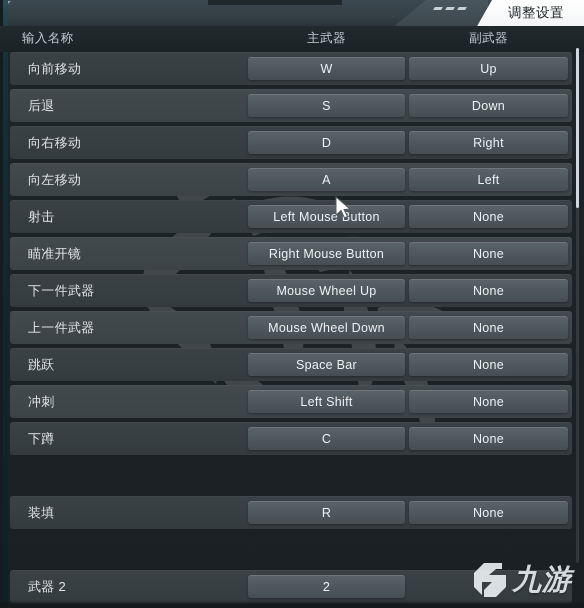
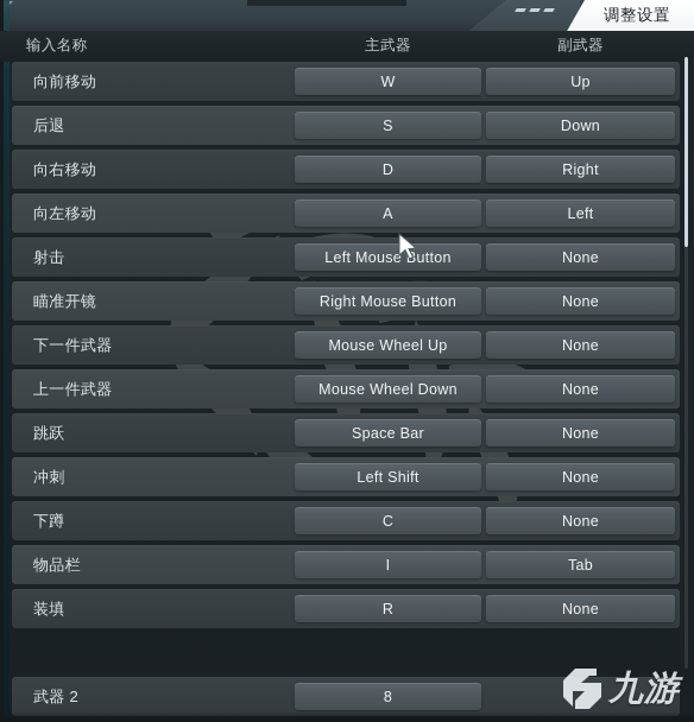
  调整设置
  输入名称
  主武器
  副武器
  向前移动
  W
  Up
  后退
  S
  Down
  向右移动
  D
  Right
  向左移动
  A
  Left
  射击
  Left Mouseutton
  None
  瞄准开镜
  Right Mouse Button
  None
  下一件武器
  Mouse Wheel Up
  None
  上一件武器
  Mouse Wheel Down
  None
  跳跃
  Space Bar
  None
  冲刺
  Left Shift
  None
  下蹲
  C
  None
+ 物品栏
+ I
+ Tab
  装填
  R
  None
  武器 2
- 2
+ 8
  九游
